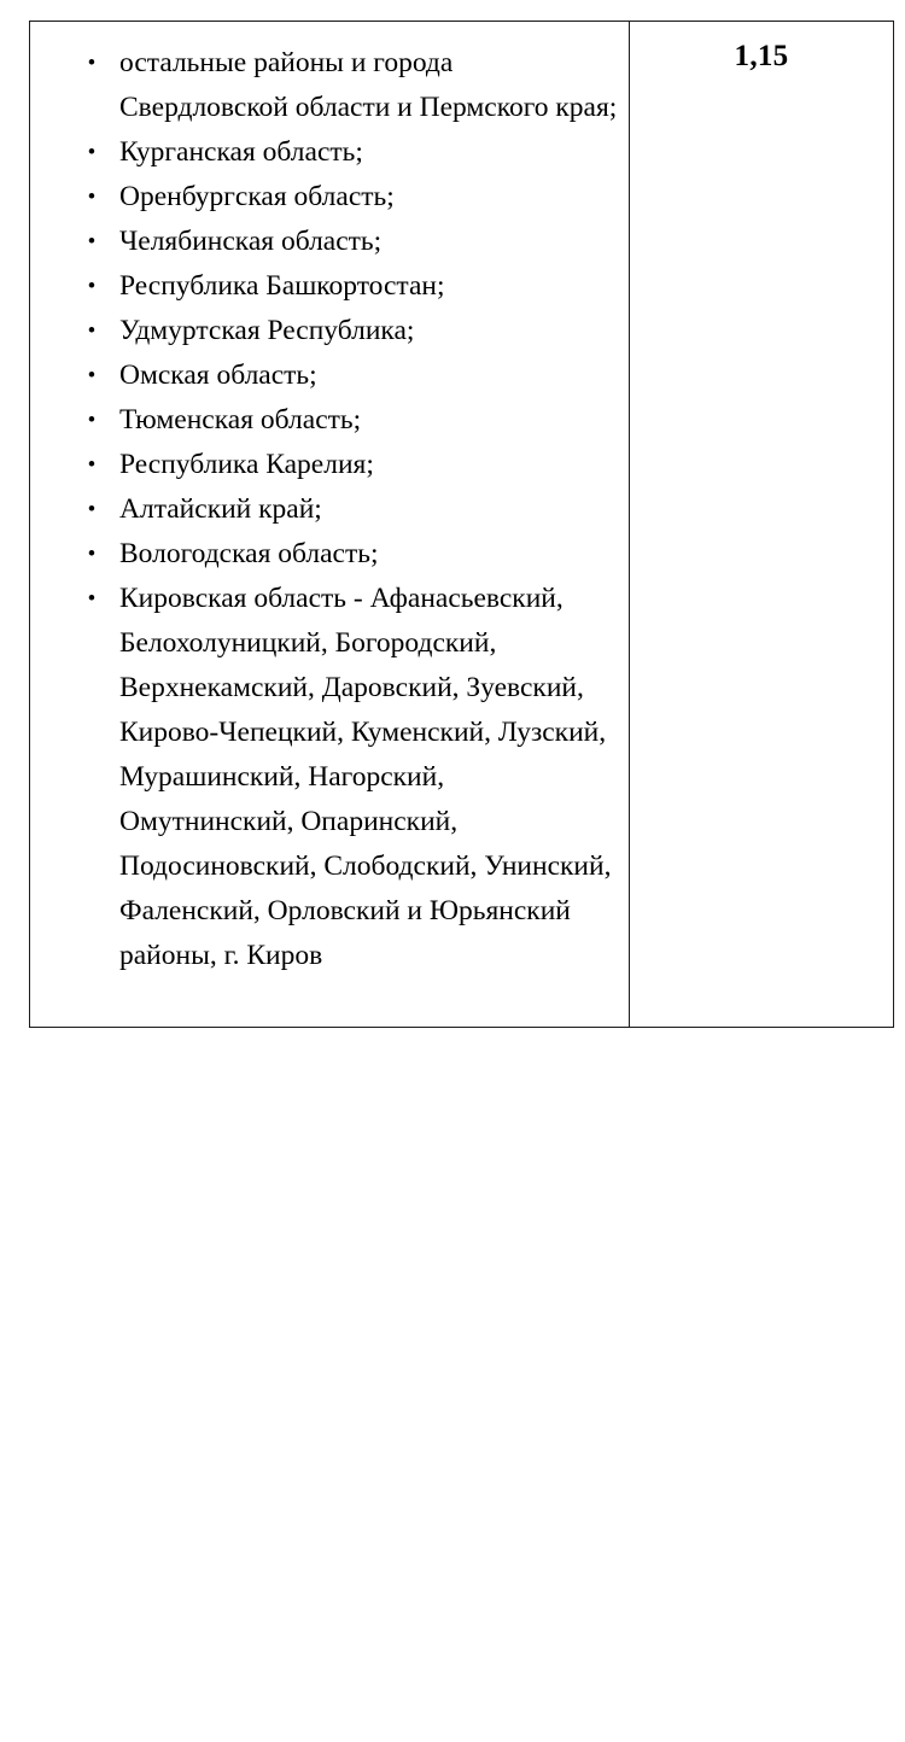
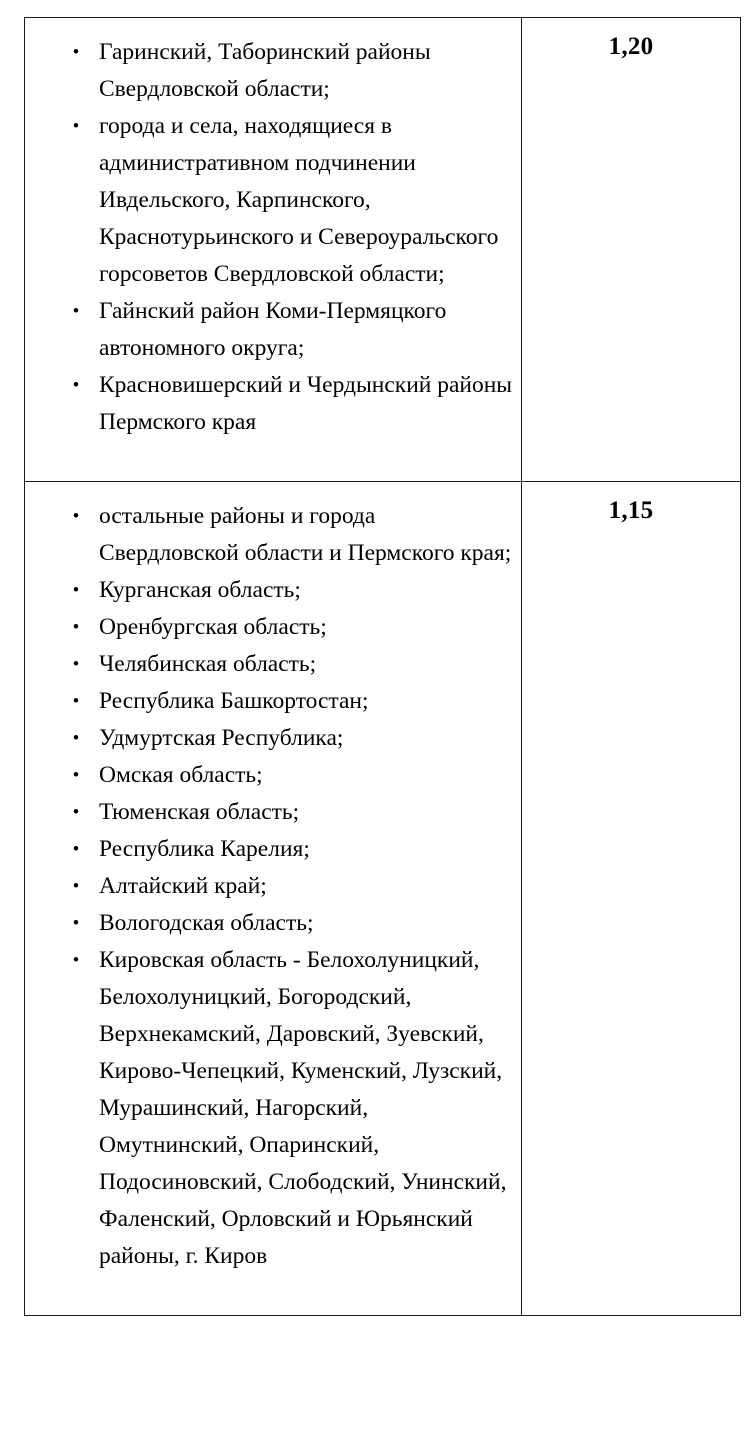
+ • Гаринский, Таборинский районы Свердловской области;• города и села, находящиеся в административном подчинении Ивдельского, Карпинского, Краснотурьинского и Североуральского горсоветов Свердловской области;• Гайнский район Коми-Пермяцкого автономного округа;• Красновишерский и Чердынский районы Пермского края	1,20
- • остальные районы и города Свердловской области и Пермского края;• Курганская область;• Оренбургская область;• Челябинская область;• Республика Башкортостан;• Удмуртская Республика;• Омская область;• Тюменская область;• Республика Карелия;• Алтайский край;• Вологодская область;• Кировская область - Афанасьевский, Белохолуницкий, Богородский, Верхнекамский, Даровский, Зуевский, Кирово-Чепецкий, Куменский, Лузский, Мурашинский, Нагорский, Омутнинский, Опаринский, Подосиновский, Слободский, Унинский, Фаленский, Орловский и Юрьянский районы, г. Киров	1,15
+ • остальные районы и города Свердловской области и Пермского края;• Курганская область;• Оренбургская область;• Челябинская область;• Республика Башкортостан;• Удмуртская Республика;• Омская область;• Тюменская область;• Республика Карелия;• Алтайский край;• Вологодская область;• Кировская область - Белохолуницкий, Белохолуницкий, Богородский, Верхнекамский, Даровский, Зуевский, Кирово-Чепецкий, Куменский, Лузский, Мурашинский, Нагорский, Омутнинский, Опаринский, Подосиновский, Слободский, Унинский, Фаленский, Орловский и Юрьянский районы, г. Киров	1,15
